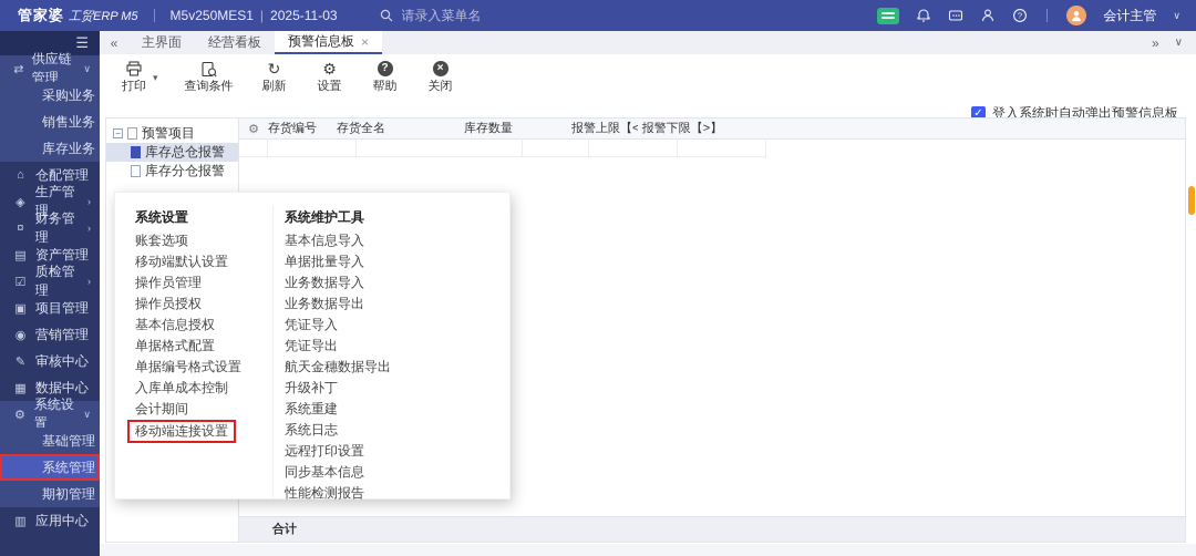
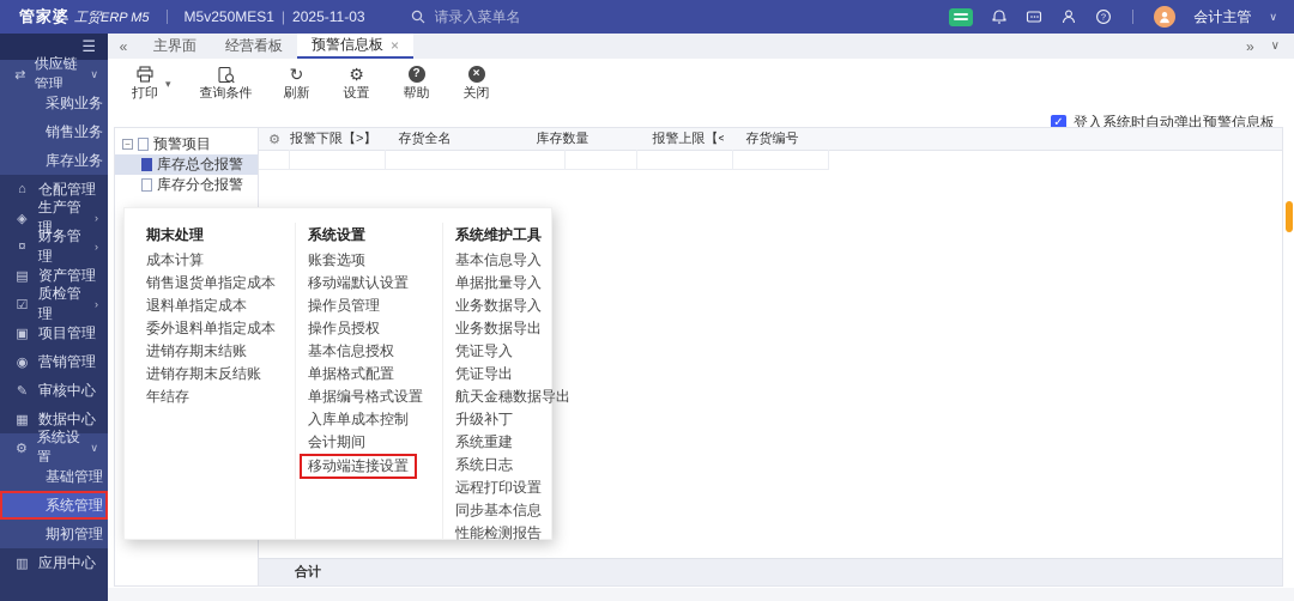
  管家婆
  工贸ERP M5
  M5v250MES1
  |
  2025-11-03
  请录入菜单名
  ?
  会计主管
  ∨
  ☰
  ⇄
  供应链管理
  ∨
  采购业务
  销售业务
  库存业务
  ⌂
  仓配管理
  ◈
  生产管理
  ›
  ¤
  财务管理
  ›
  ▤
  资产管理
  ☑
  质检管理
  ›
  ▣
  项目管理
  ◉
  营销管理
  ✎
  审核中心
  ▦
  数据中心
  ⚙
  系统设置
  ∨
  基础管理
  系统管理
  期初管理
  ▥
  应用中心
  «
  主界面
  经营看板
  预警信息板
  ×
  »
  ∨
  打印
  ▾
  查询条件
  ↻
  刷新
  ⚙
  设置
  ?
  帮助
  ×
  关闭
  ✓
  登入系统时自动弹出预警信息板
  −
  预警项目
  库存总仓报警
  库存分仓报警
  ⚙
- 存货编号
+ 报警下限【>】
  存货全名
  库存数量
  报警上限【<
- 报警下限【>】
+ 存货编号
  合计
+ 期末处理
+ 成本计算
+ 销售退货单指定成本
+ 退料单指定成本
+ 委外退料单指定成本
+ 进销存期末结账
+ 进销存期末反结账
+ 年结存
  系统设置
  账套选项
  移动端默认设置
  操作员管理
  操作员授权
  基本信息授权
  单据格式配置
  单据编号格式设置
  入库单成本控制
  会计期间
  移动端连接设置
  系统维护工具
  基本信息导入
  单据批量导入
  业务数据导入
  业务数据导出
  凭证导入
  凭证导出
  航天金穗数据导出
  升级补丁
  系统重建
  系统日志
  远程打印设置
  同步基本信息
  性能检测报告
